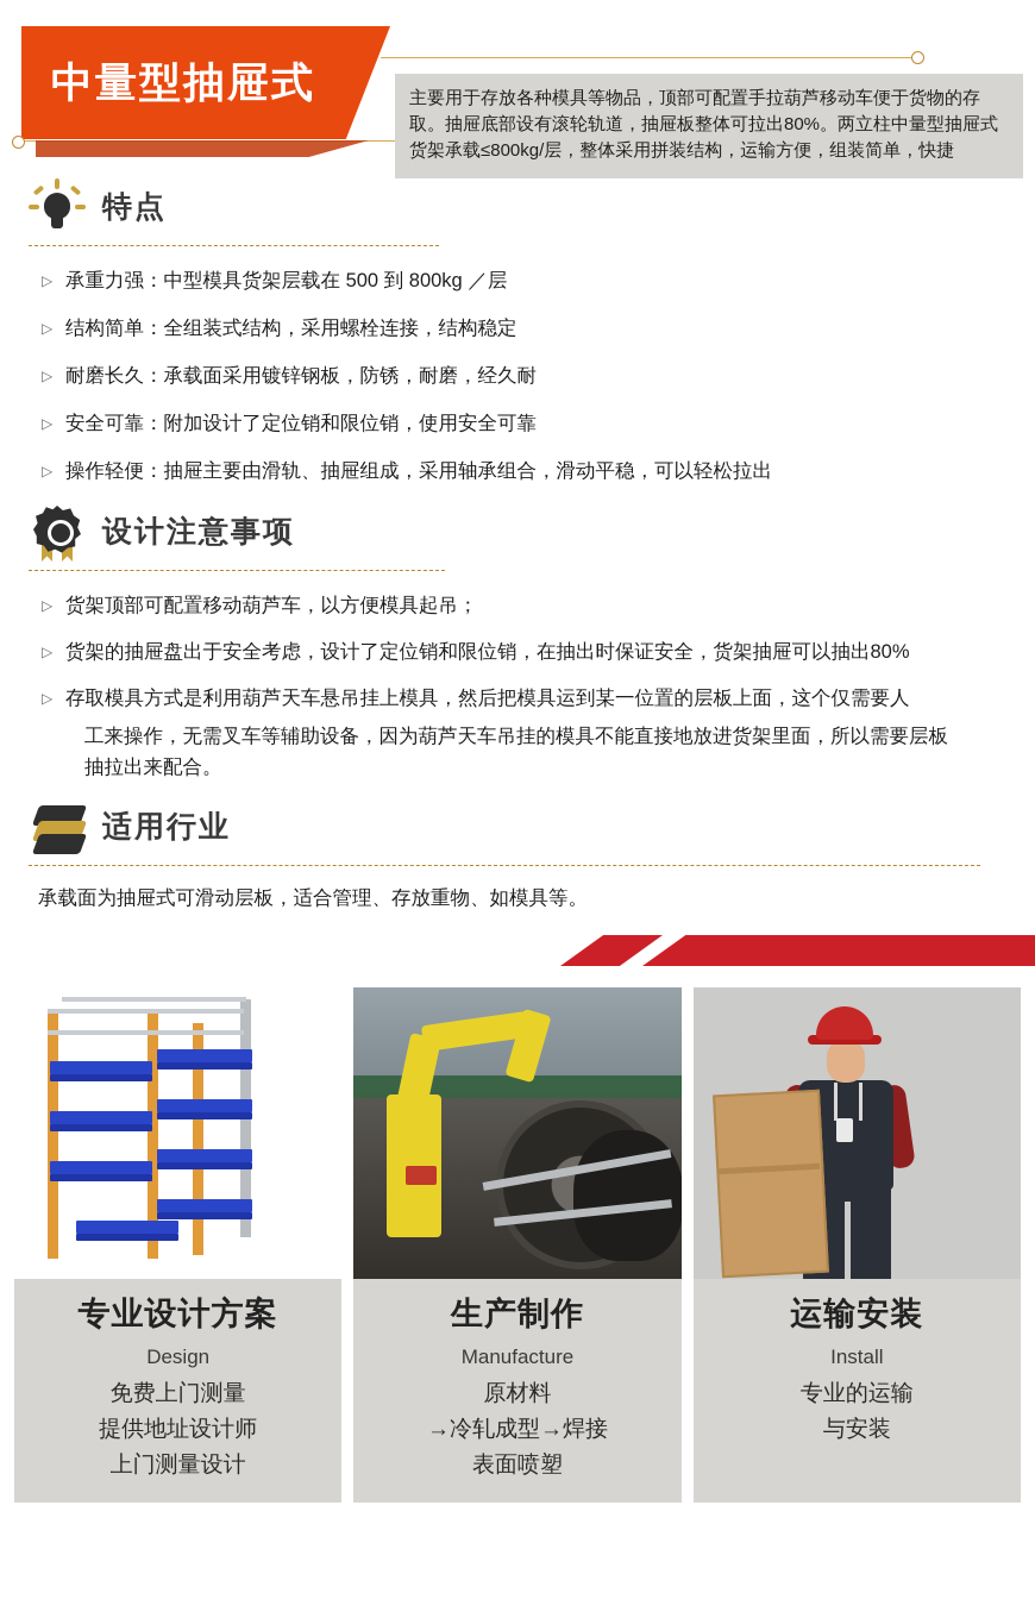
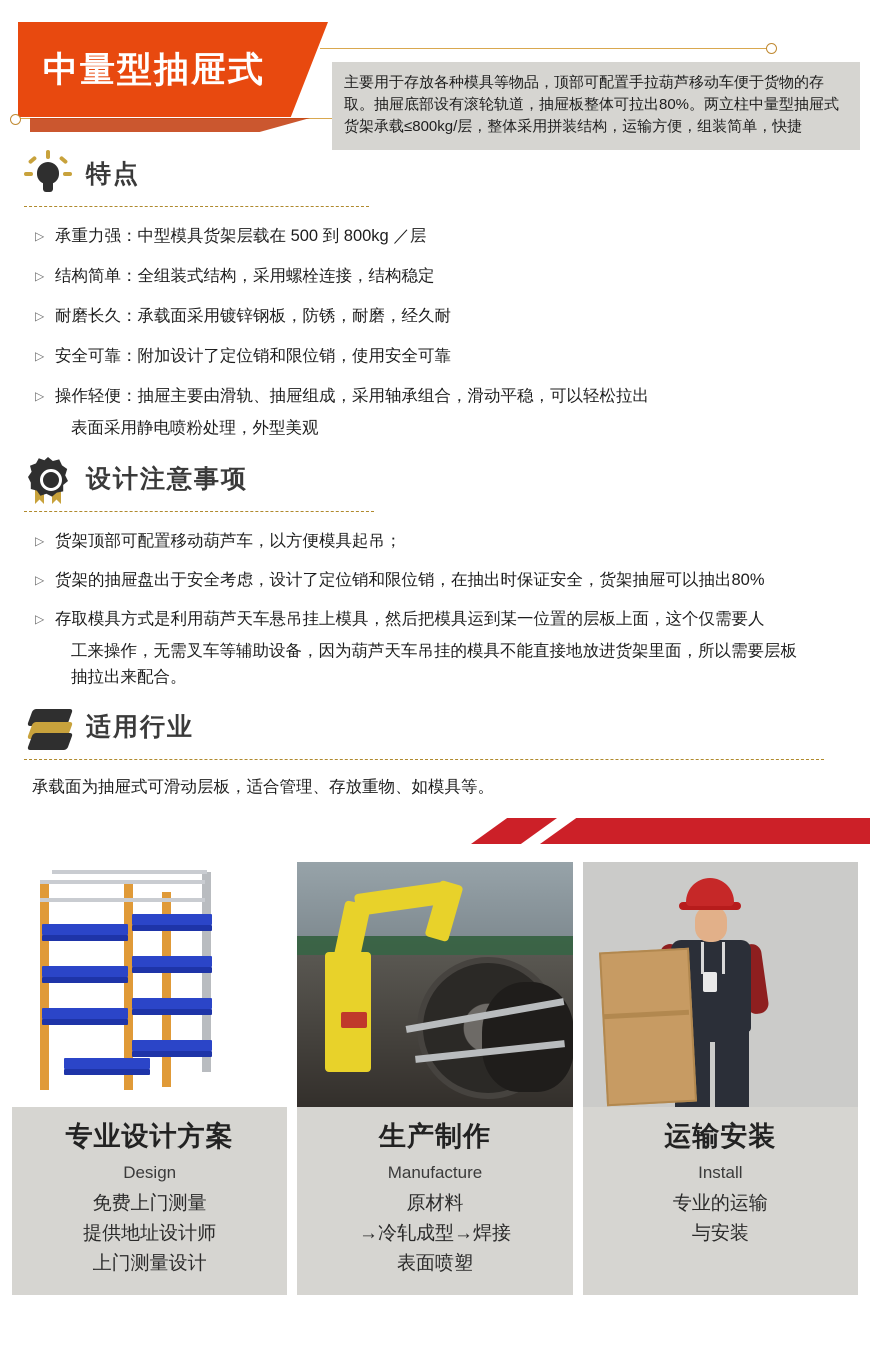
  中量型抽屉式
  主要用于存放各种模具等物品，顶部可配置手拉葫芦移动车便于货物的存取。抽屉底部设有滚轮轨道，抽屉板整体可拉出80%。两立柱中量型抽屉式货架承载≤800kg/层，整体采用拼装结构，运输方便，组装简单，快捷
  特点
  ▷
  承重力强：中型模具货架层载在 500 到 800kg ／层
  ▷
  结构简单：全组装式结构，采用螺栓连接，结构稳定
  ▷
  耐磨长久：承载面采用镀锌钢板，防锈，耐磨，经久耐
  ▷
  安全可靠：附加设计了定位销和限位销，使用安全可靠
  ▷
  操作轻便：抽屉主要由滑轨、抽屉组成，采用轴承组合，滑动平稳，可以轻松拉出
+ 表面采用静电喷粉处理，外型美观
  设计注意事项
  ▷
  货架顶部可配置移动葫芦车，以方便模具起吊；
  ▷
  货架的抽屉盘出于安全考虑，设计了定位销和限位销，在抽出时保证安全，货架抽屉可以抽出80%
  ▷
  存取模具方式是利用葫芦天车悬吊挂上模具，然后把模具运到某一位置的层板上面，这个仅需要人
  工来操作，无需叉车等辅助设备，因为葫芦天车吊挂的模具不能直接地放进货架里面，所以需要层板
  抽拉出来配合。
  适用行业
  承载面为抽屉式可滑动层板，适合管理、存放重物、如模具等。
  专业设计方案
  Design
  免费上门测量
  提供地址设计师
  上门测量设计
  生产制作
  Manufacture
  原材料
  →冷轧成型→焊接
  表面喷塑
  运输安装
  Install
  专业的运输
  与安装
